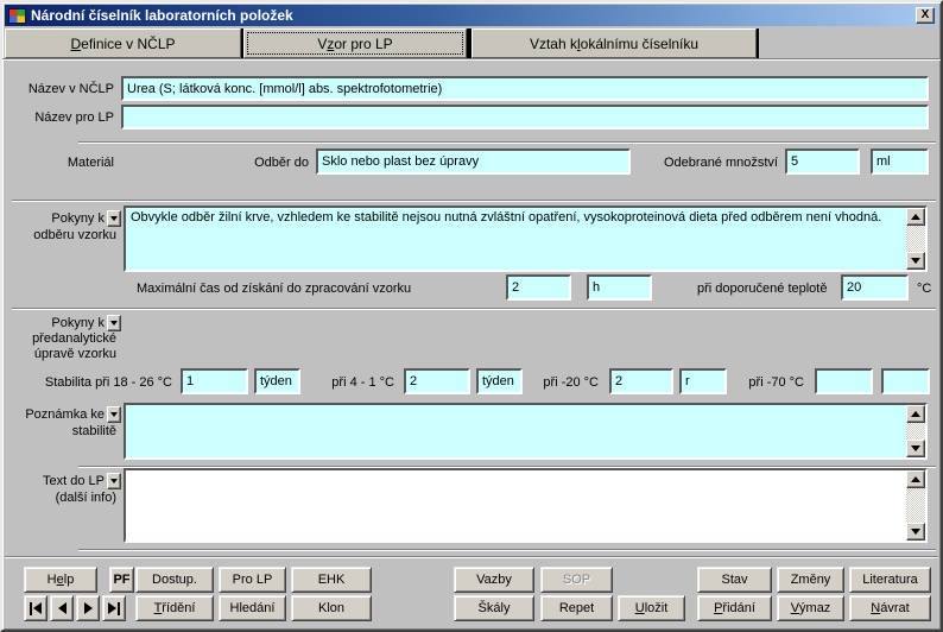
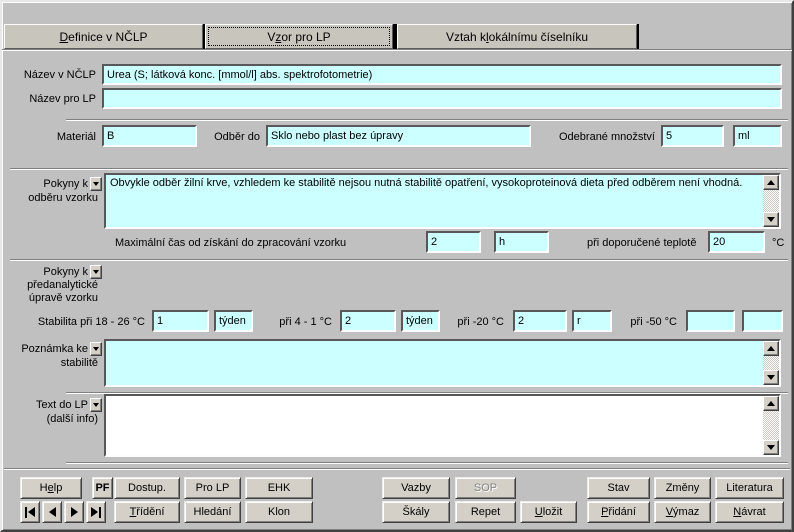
- Národní číselník laboratorních položek
- X
  D
  efinice v NČLP
  V
  z
  or pro LP
  Vztah k
  l
  okálnímu číselníku
  Název v NČLP
  Urea (S; látková konc. [mmol/l] abs. spektrofotometrie)
  Název pro LP
  Materiál
+ B
  Odběr do
  Sklo nebo plast bez úpravy
  Odebrané množství
  5
  ml
  Pokyny k
  odběru vzorku
- Obvykle odběr žilní krve, vzhledem ke stabilitě nejsou nutná zvláštní opatření, vysokoproteinová dieta před odběrem není vhodná.
+ Obvykle odběr žilní krve, vzhledem ke stabilitě nejsou nutná stabilitě opatření, vysokoproteinová dieta před odběrem není vhodná.
  Maximální čas od získání do zpracování vzorku
  2
  h
  při doporučené teplotě
  20
  °C
  Pokyny k
  předanalytické
  úpravě vzorku
  Stabilita při 18 - 26 °C
  1
  týden
  při 4 - 1 °C
  2
  týden
  při -20 °C
  2
  r
- při -70 °C
+ při -50 °C
  Poznámka ke
  stabilitě
  Text do LP
  (další info)
  H
  e
  lp
  PF
  Dostup.
  Pro LP
  EHK
  Vazby
  SOP
  Stav
  Změny
  Literatura
  T
  řídění
  Hledání
  Klon
  Škály
  Repet
  U
  ložit
  P
  řidání
  V
  ýmaz
  N
  ávrat
